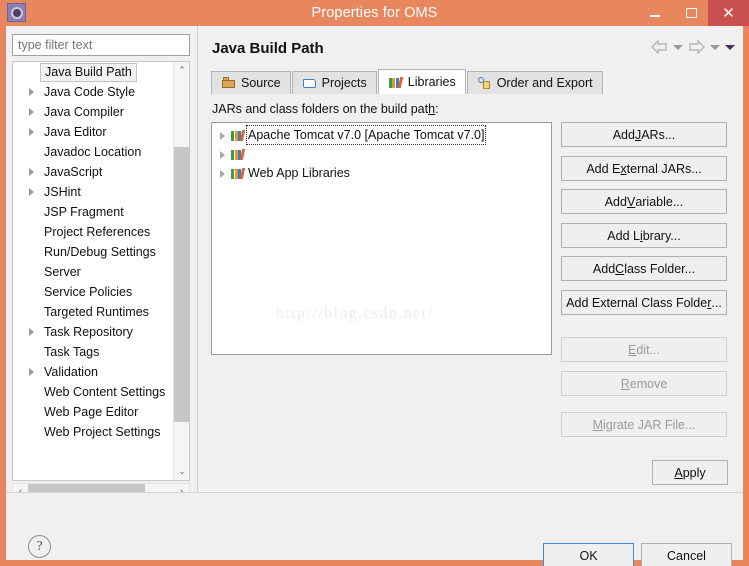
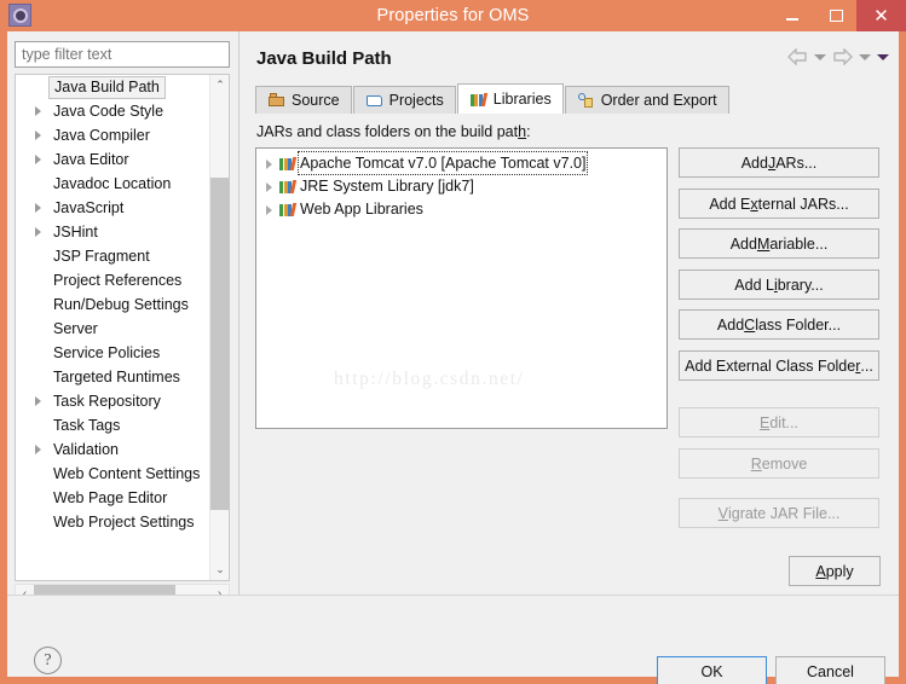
  Properties for OMS
  ✕
  type filter text
  Java Build Path
  Java Code Style
  Java Compiler
  Java Editor
  Javadoc Location
  JavaScript
  JSHint
  JSP Fragment
  Project References
  Run/Debug Settings
  Server
  Service Policies
  Targeted Runtimes
  Task Repository
  Task Tags
  Validation
  Web Content Settings
  Web Page Editor
  Web Project Settings
  ⌃
  ⌄
  ‹
  ›
  Java Build Path
  Source
  Projects
  Libraries
  Order and Export
  JARs and class folders on the build path:
  Apache Tomcat v7.0 [Apache Tomcat v7.0]
+ JRE System Library [jdk7]
  Web App Libraries
  Add
  J
  ARs...
  Add E
  x
  ternal JARs...
  Add
- V
+ M
  ariable...
  Add L
  i
  brary...
  Add
  C
  lass Folder...
  Add External Class Folde
  r
  ...
  E
  dit...
  R
  emove
- M
+ V
  igrate JAR File...
  A
  pply
  ?
  OK
  Cancel
